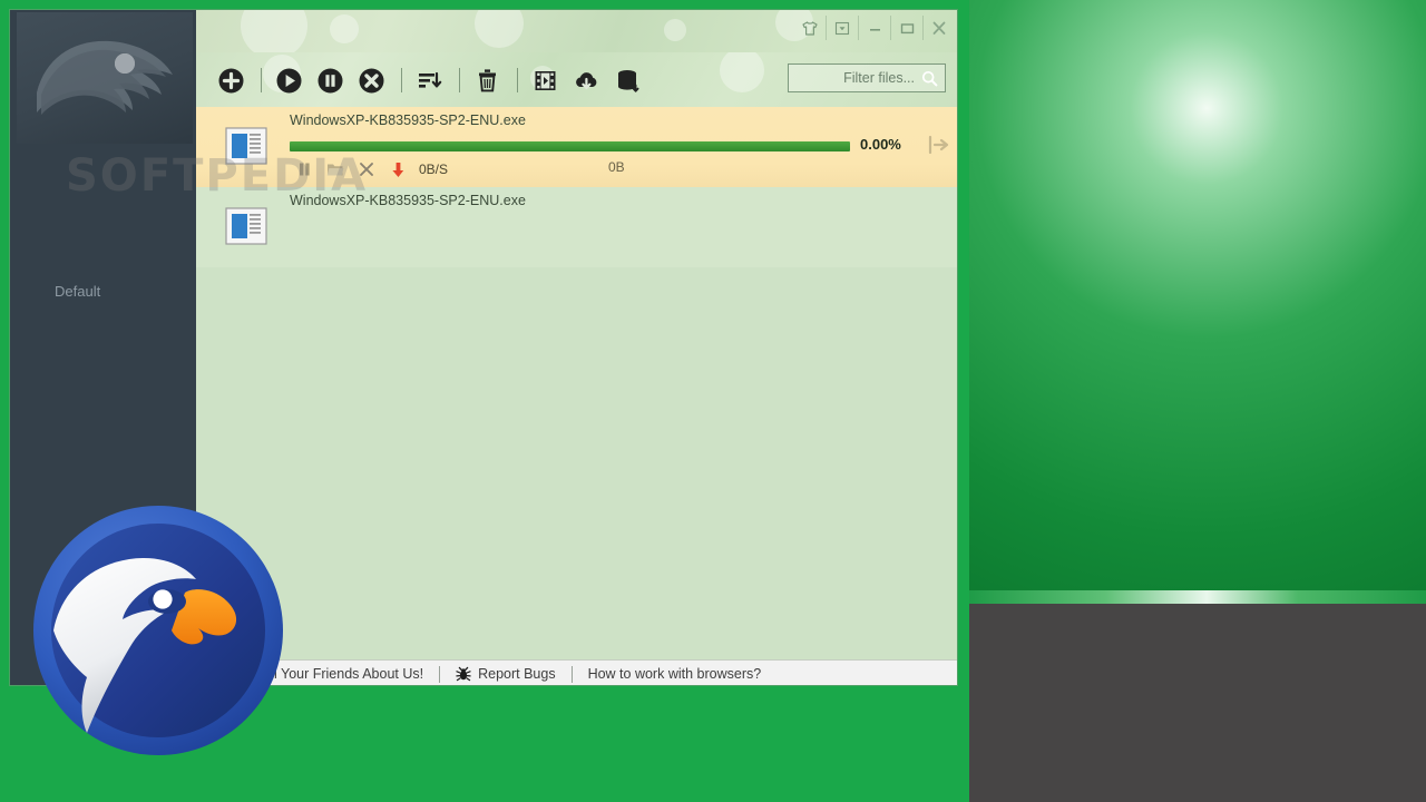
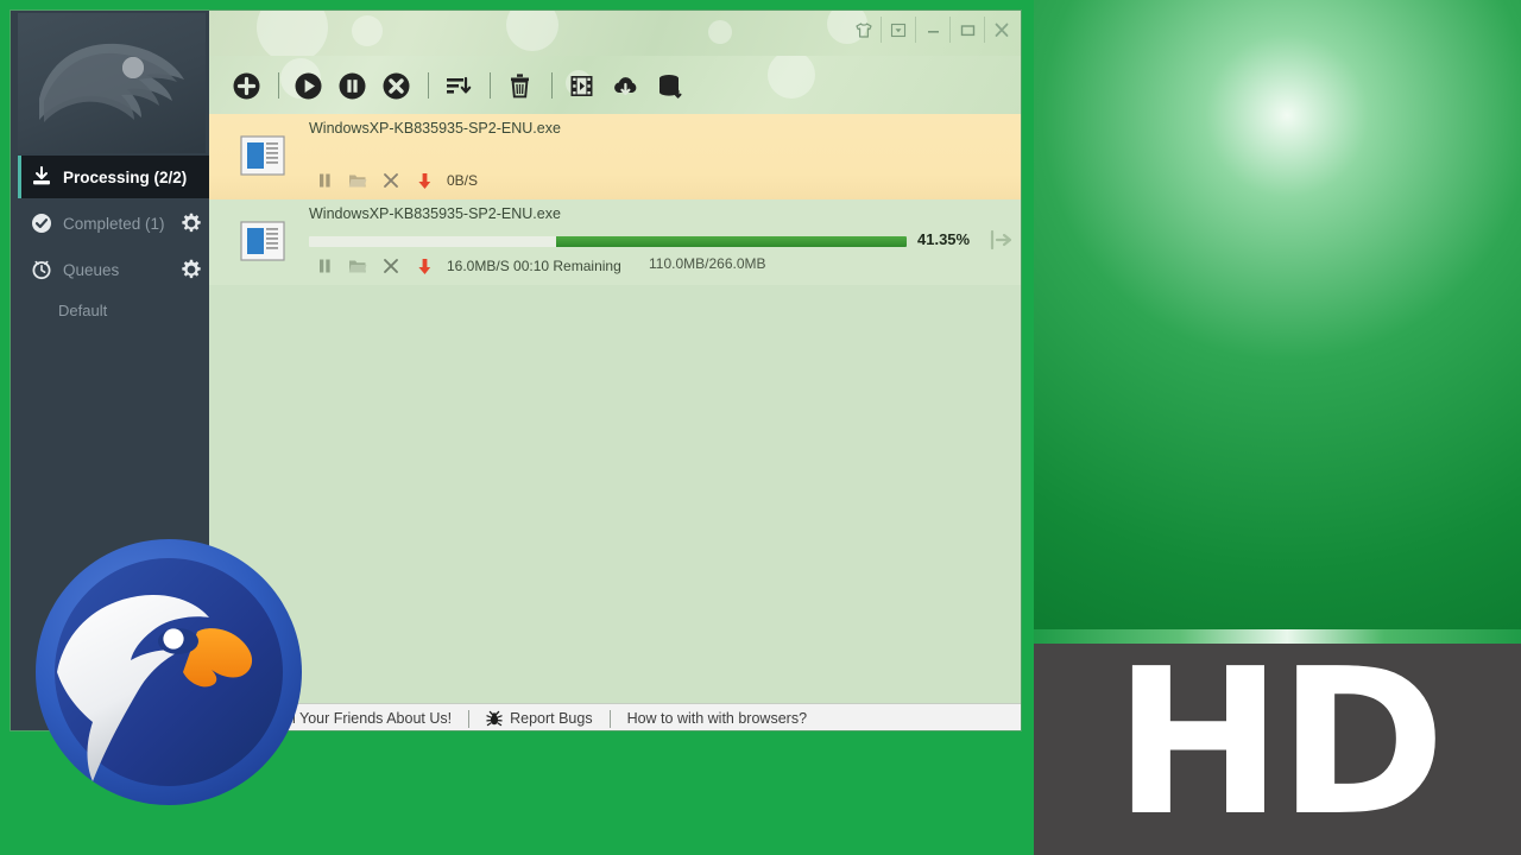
+ HD
+ Processing (2/2)
+ Completed (1)
+ Queues
  Default
- Filter files...
  WindowsXP-KB835935-SP2-ENU.exe
- 0.00%
  0B/S
- 0B
  WindowsXP-KB835935-SP2-ENU.exe
+ 41.35%
+ 16.0MB/S 00:10 Remaining
+ 110.0MB/266.0MB
  l Your Friends About Us!
  Report Bugs
- How to work with browsers?
+ How to with with browsers?
- SOFTPEDIA
